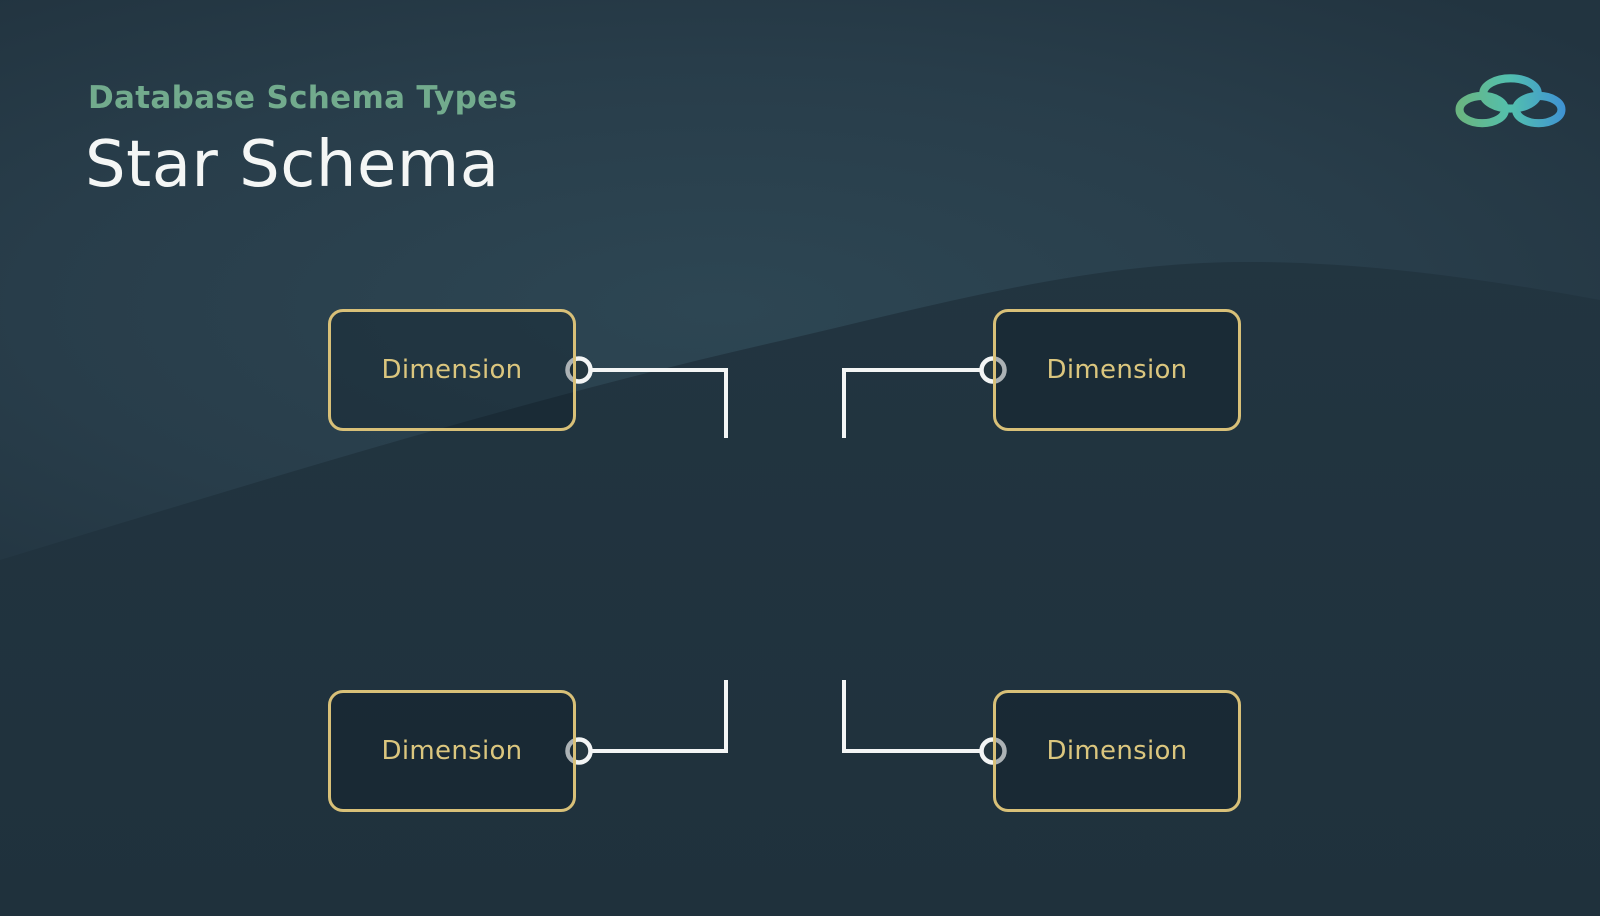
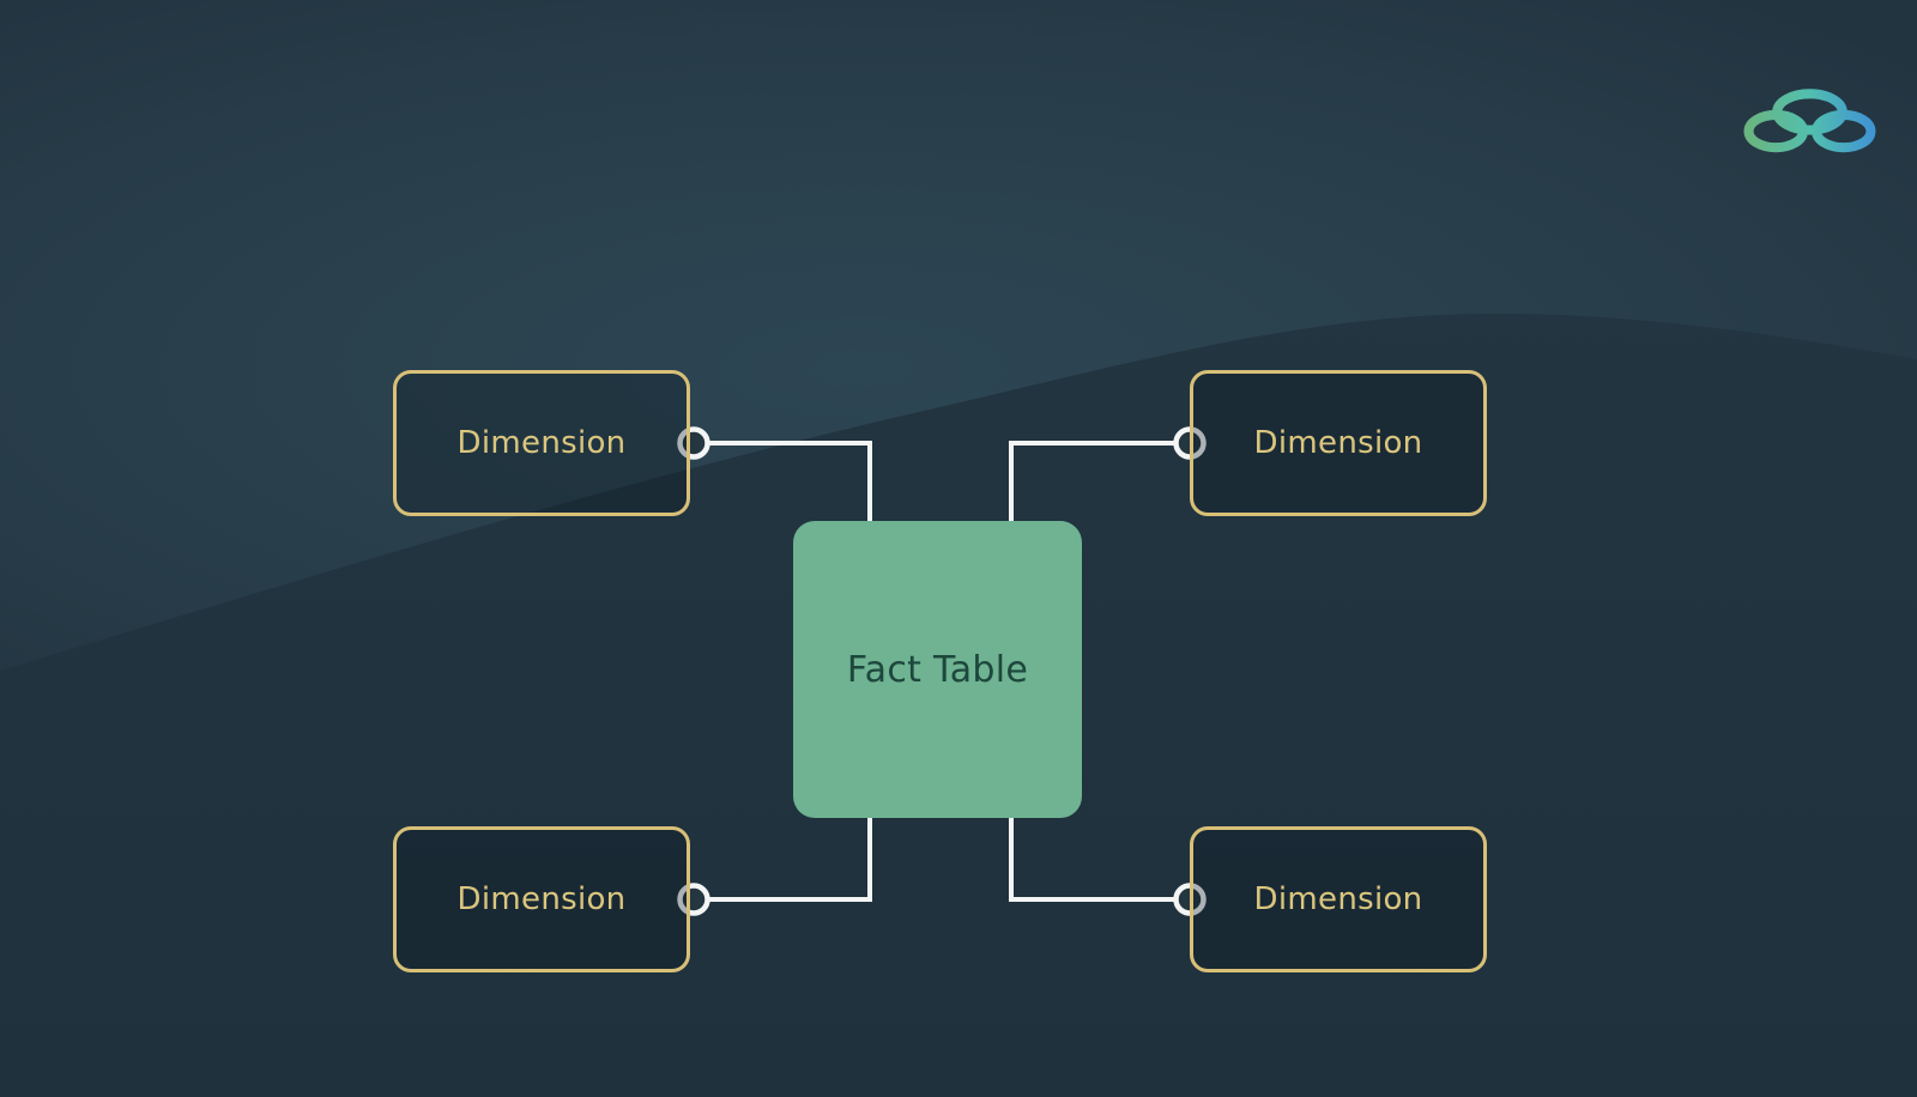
- Database Schema Types
- Star Schema
  Dimension
  Dimension
  Dimension
  Dimension
+ Fact Table
